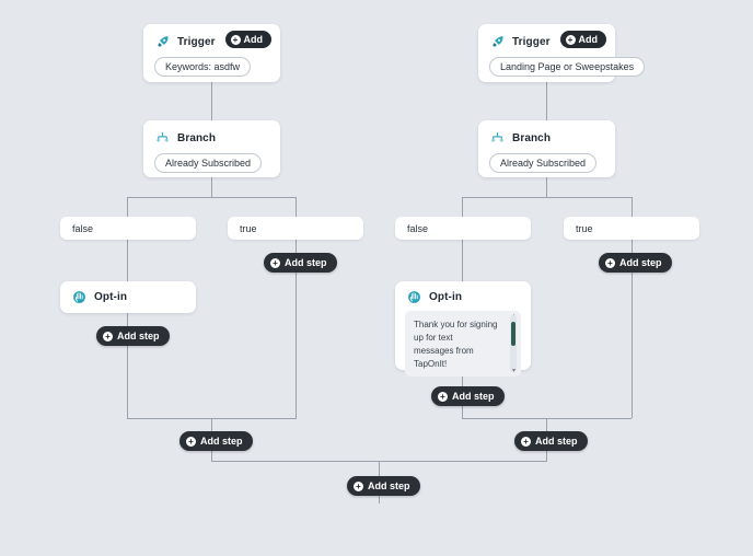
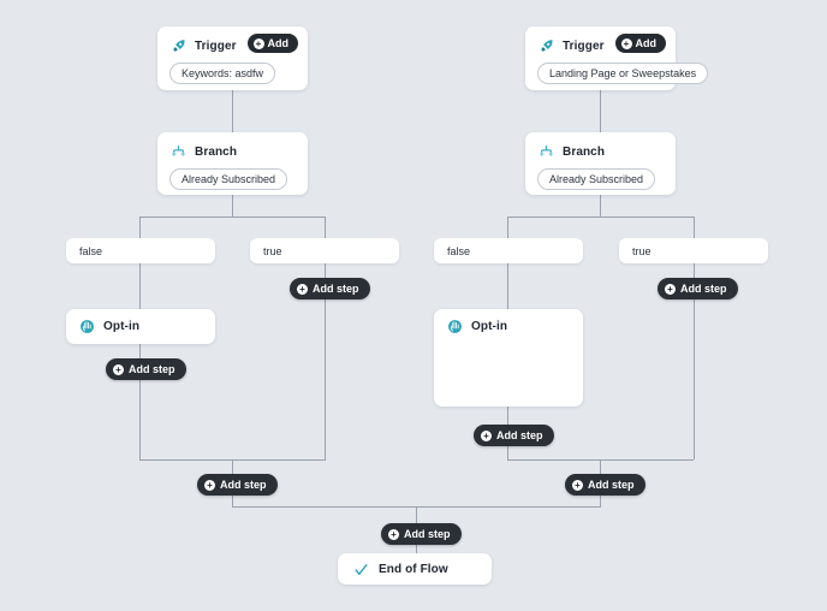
  Trigger
  +
  Add
  Keywords: asdfw
  Trigger
  +
  Add
  Landing Page or Sweepstakes
  Branch
  Already Subscribed
  Branch
  Already Subscribed
  false
  true
  false
  true
  +
  Add step
  +
  Add step
  Opt-in
  +
  Add step
  Opt-in
- Thank you for signing up for text
- messages from TapOnIt!
  +
  Add step
  +
  Add step
  +
  Add step
  +
  Add step
+ End of Flow
